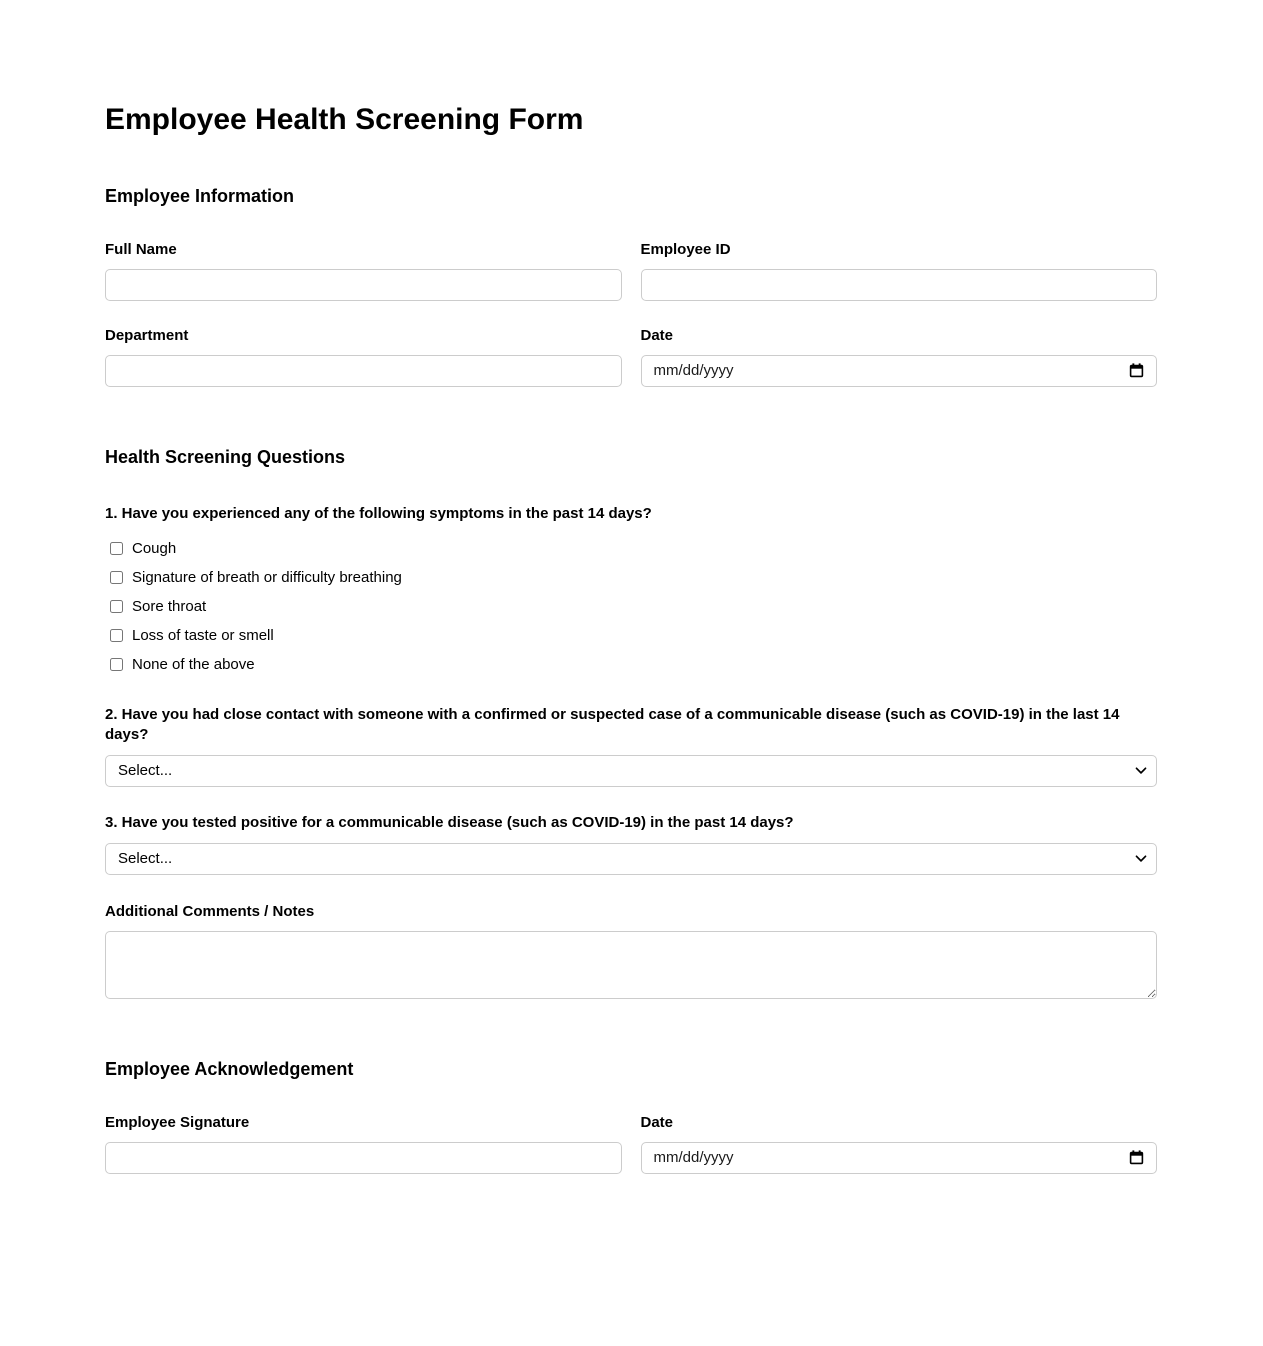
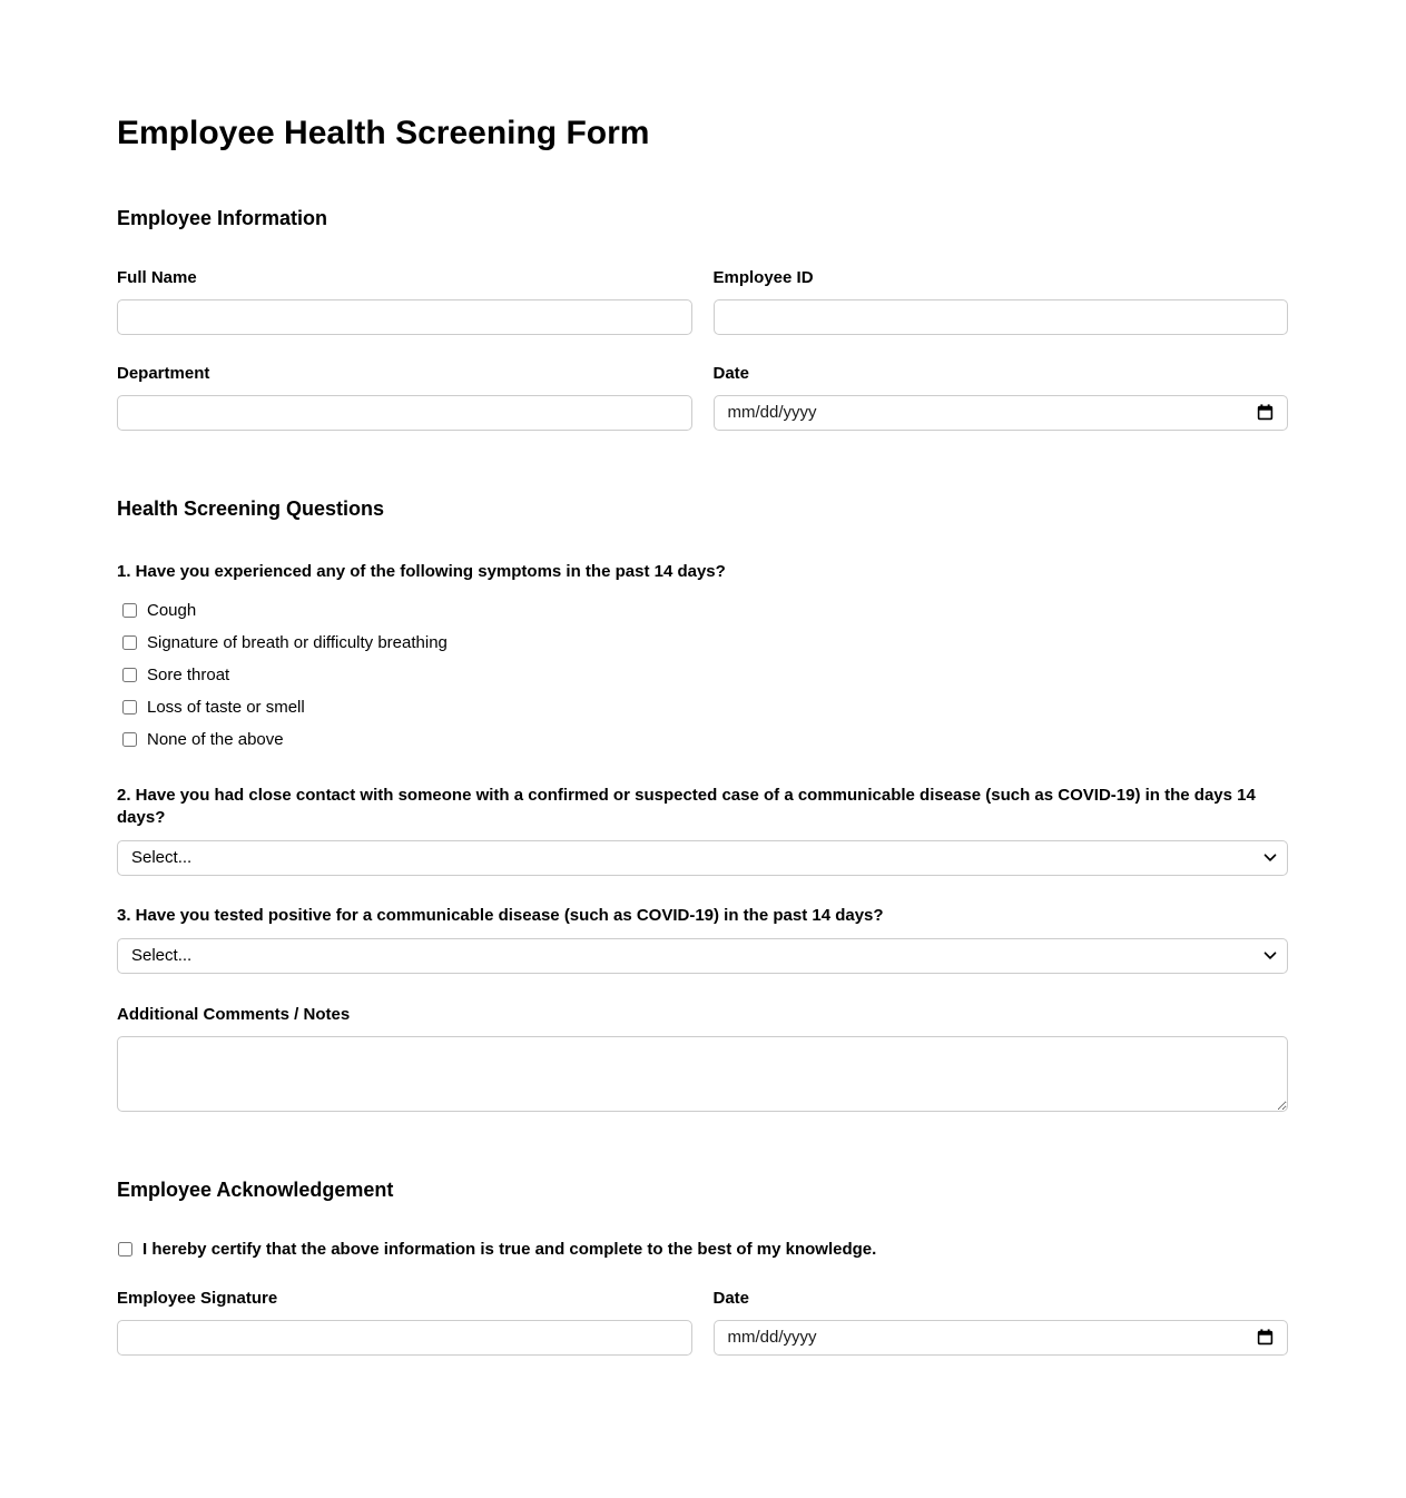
  Employee Health Screening Form
  Employee Information
  Full Name
  Employee ID
  Department
  Date
  mm/dd/yyyy
  Health Screening Questions
  1. Have you experienced any of the following symptoms in the past 14 days?
  Cough
  Signature of breath or difficulty breathing
  Sore throat
  Loss of taste or smell
  None of the above
- 2. Have you had close contact with someone with a confirmed or suspected case of a communicable disease (such as COVID-19) in the last 14 days?
+ 2. Have you had close contact with someone with a confirmed or suspected case of a communicable disease (such as COVID-19) in the days 14 days?
  Select...
  3. Have you tested positive for a communicable disease (such as COVID-19) in the past 14 days?
  Select...
  Additional Comments / Notes
  Employee Acknowledgement
+ I hereby certify that the above information is true and complete to the best of my knowledge.
  Employee Signature
  Date
  mm/dd/yyyy
